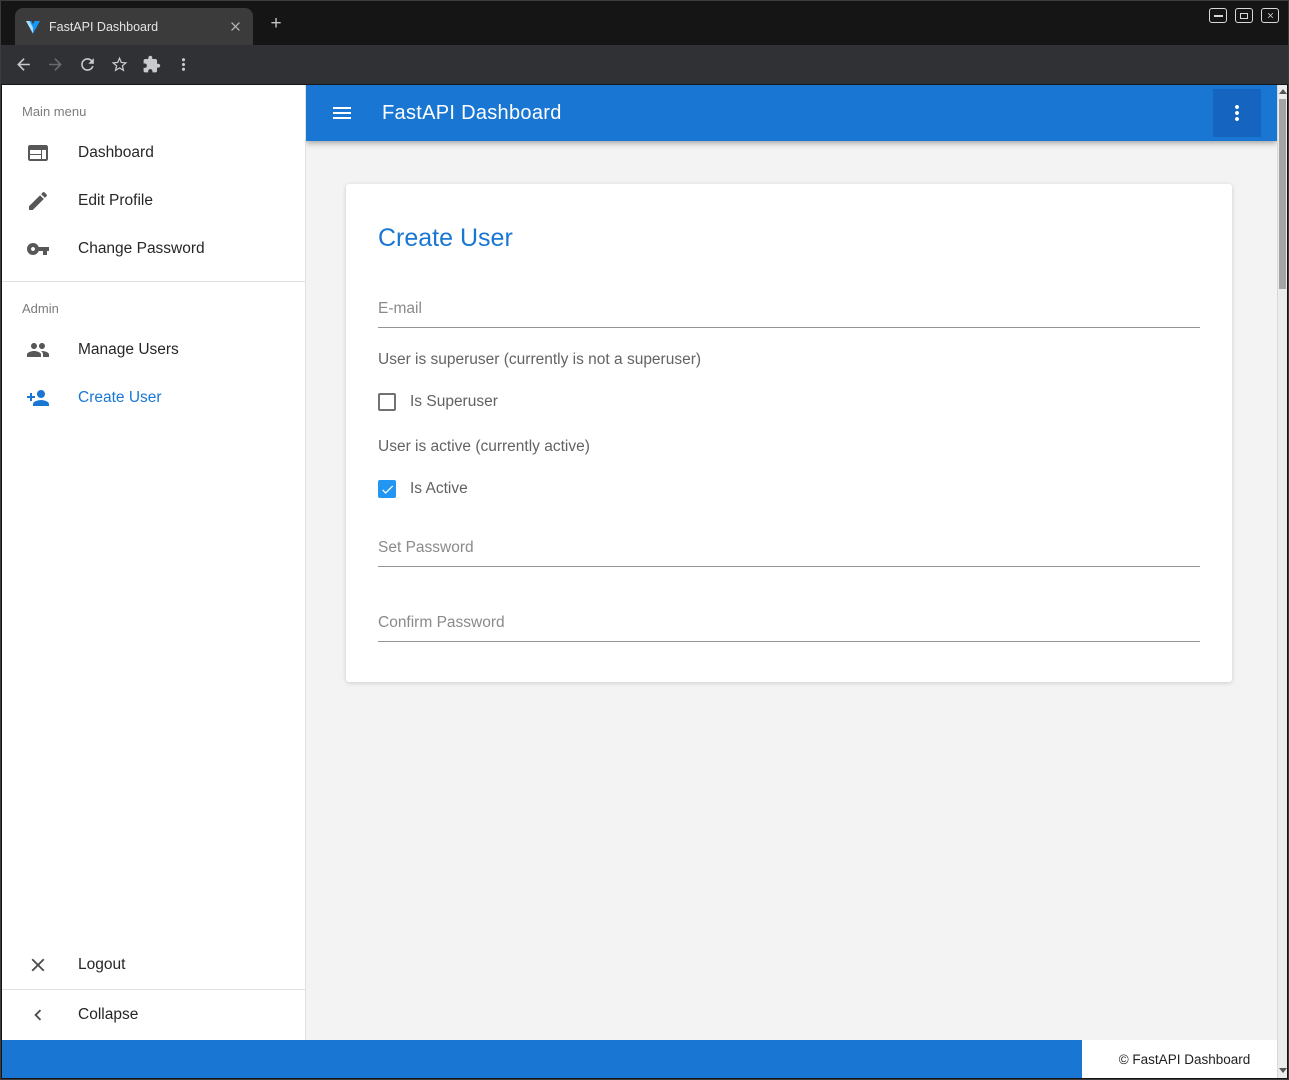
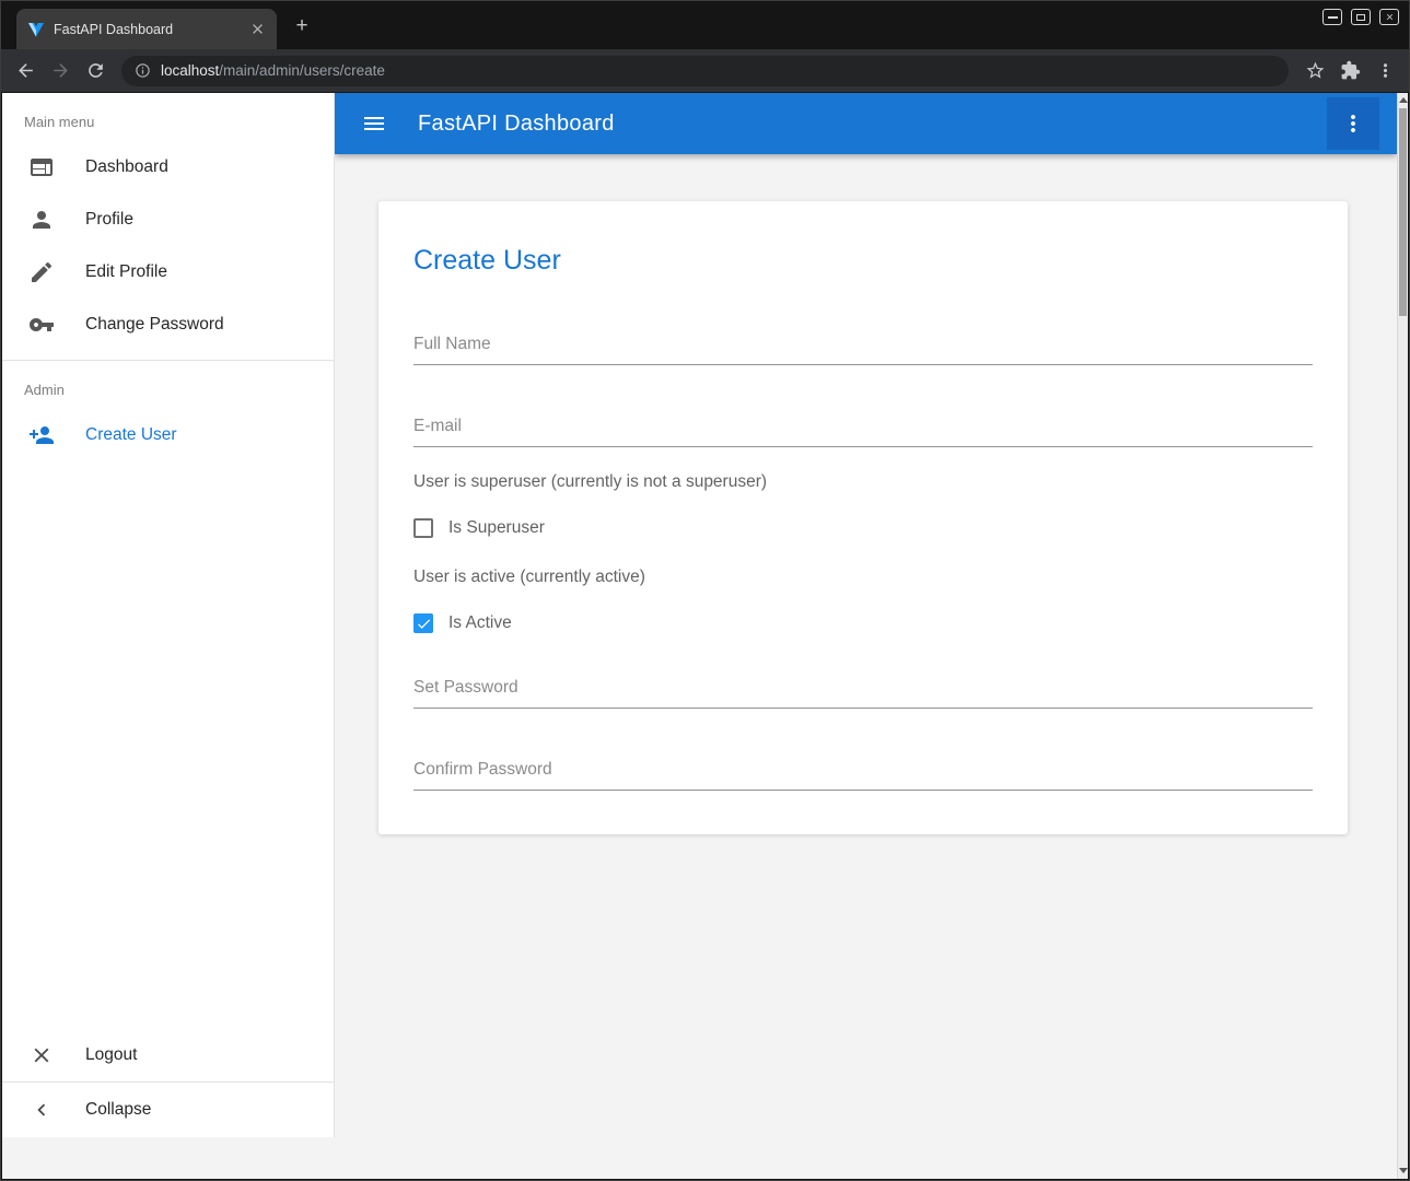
  FastAPI Dashboard
  +
+ localhost/main/admin/users/create
  Main menu
  Dashboard
+ Profile
  Edit Profile
  Change Password
  Admin
- Manage Users
  Create User
  Logout
  Collapse
  FastAPI Dashboard
  Create User
+ Full Name
  E-mail
  User is superuser (currently is not a superuser)
  Is Superuser
  User is active (currently active)
  Is Active
  Set Password
  Confirm Password
- © FastAPI Dashboard
